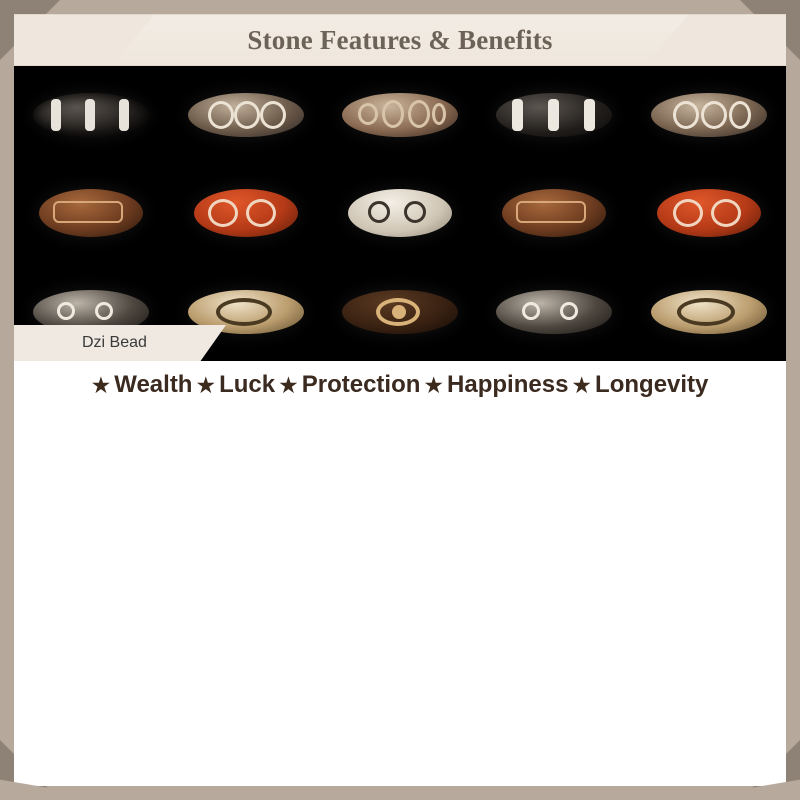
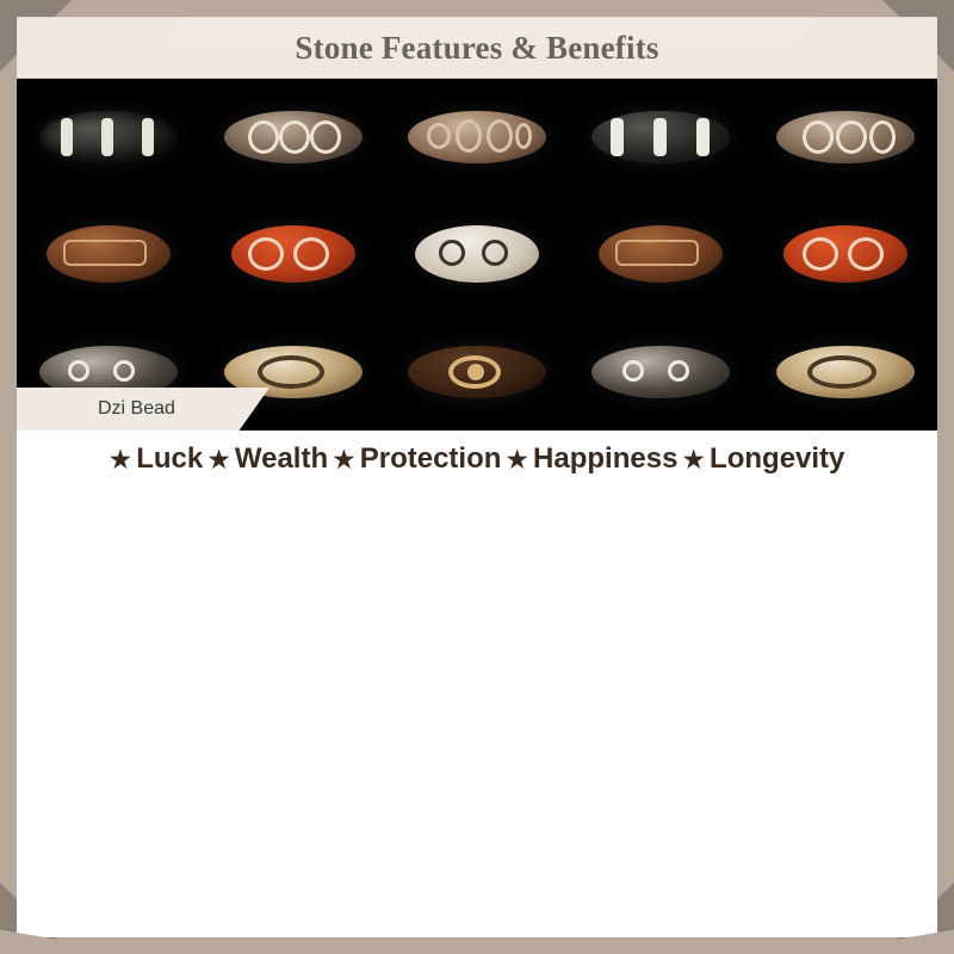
  Stone Features & Benefits
  Dzi Bead
  ★
- Wealth
+ Luck
  ★
- Luck
+ Wealth
  ★
  Protection
  ★
  Happiness
  ★
  Longevity
